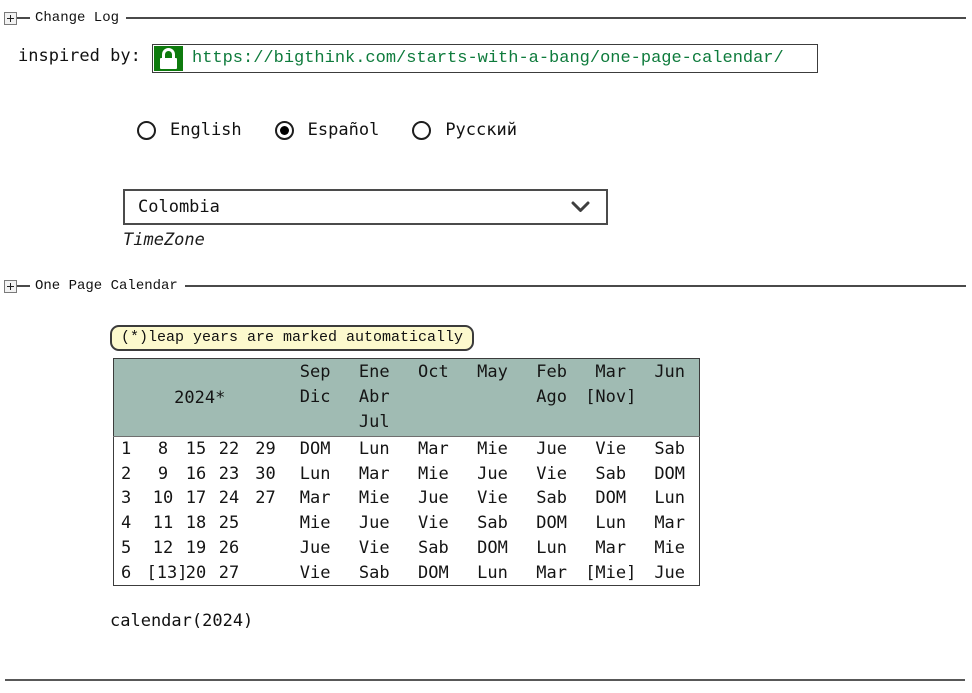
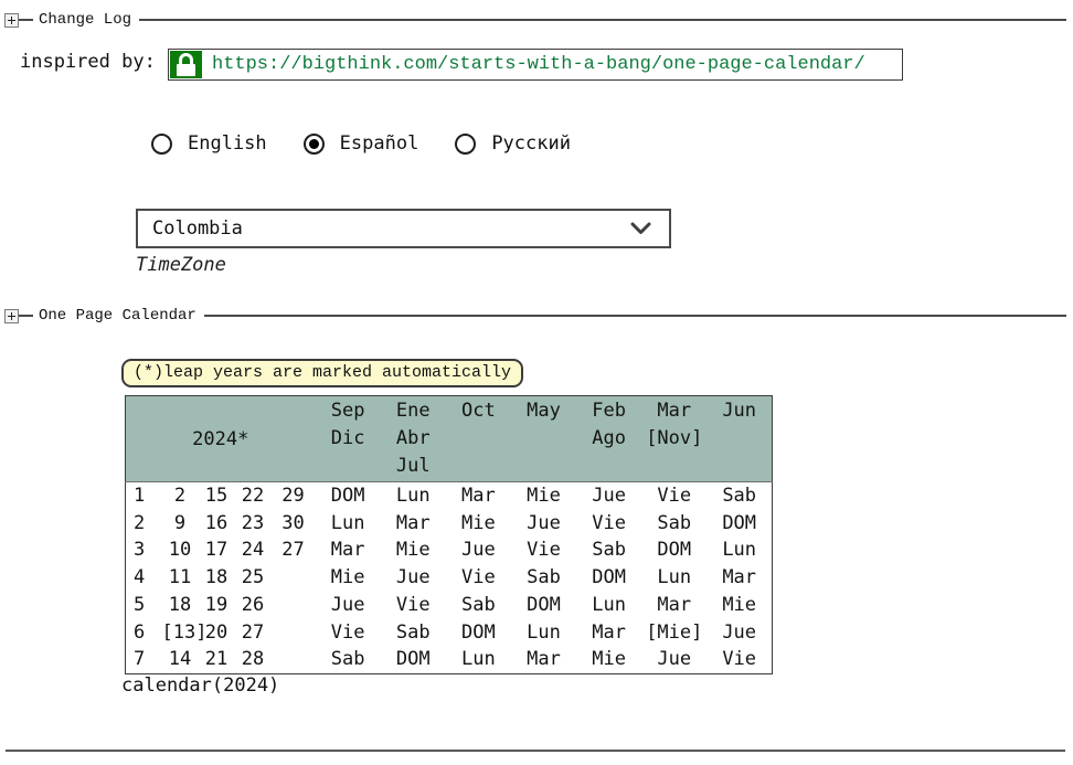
  Change Log
  inspired by:
  https://bigthink.com/starts-with-a-bang/one-page-calendar/
  English
  Español
  Русский
  Colombia
  TimeZone
  One Page Calendar
  (*)leap years are marked automatically
  2024*	SepDic	EneAbrJul	Oct	May	FebAgo	Mar[Nov]	Jun
- 1	8	15	22	29	DOM	Lun	Mar	Mie	Jue	Vie	Sab
+ 1	2	15	22	29	DOM	Lun	Mar	Mie	Jue	Vie	Sab
  2	9	16	23	30	Lun	Mar	Mie	Jue	Vie	Sab	DOM
  3	10	17	24	27	Mar	Mie	Jue	Vie	Sab	DOM	Lun
  4	11	18	25		Mie	Jue	Vie	Sab	DOM	Lun	Mar
- 5	12	19	26		Jue	Vie	Sab	DOM	Lun	Mar	Mie
+ 5	18	19	26		Jue	Vie	Sab	DOM	Lun	Mar	Mie
  6	[13]	20	27		Vie	Sab	DOM	Lun	Mar	[Mie]	Jue
+ 7	14	21	28		Sab	DOM	Lun	Mar	Mie	Jue	Vie
  calendar(2024)
